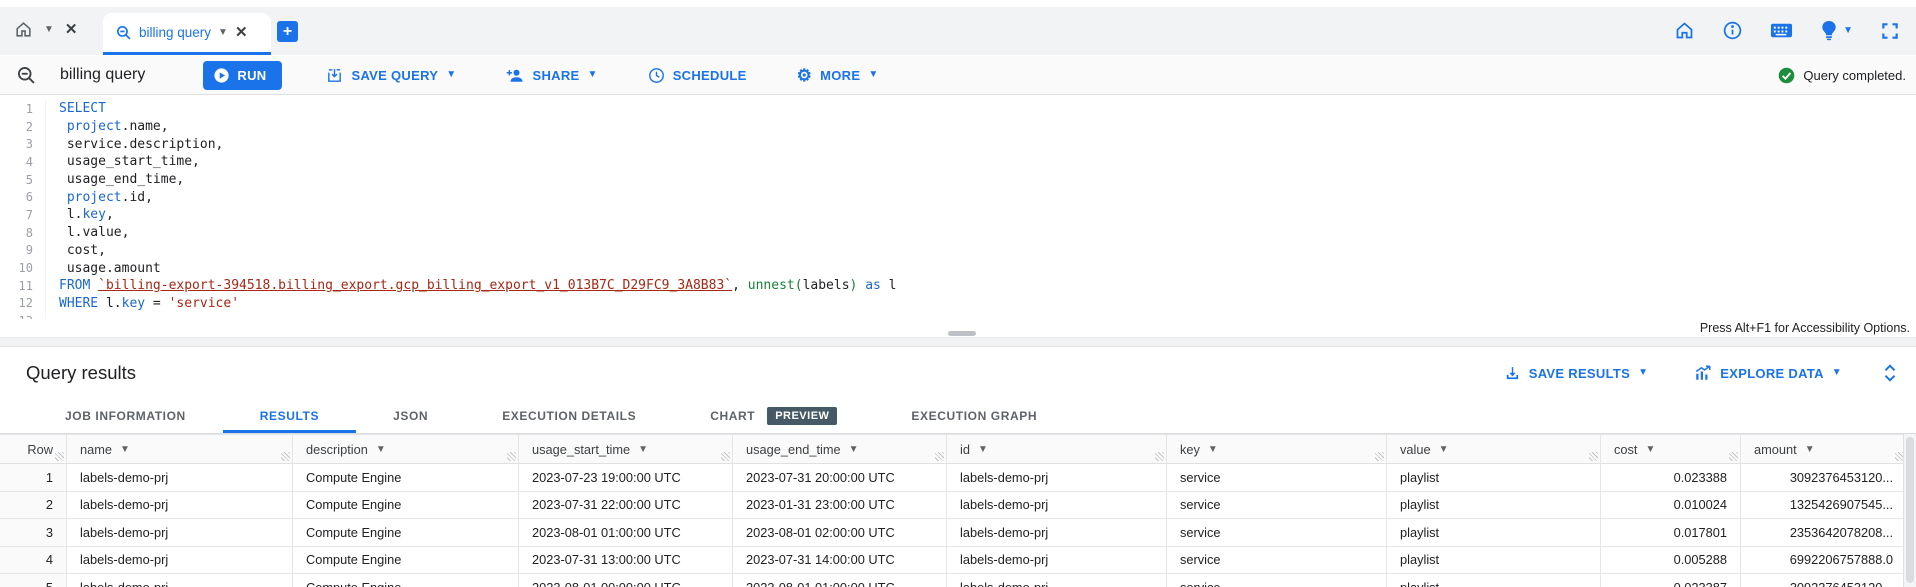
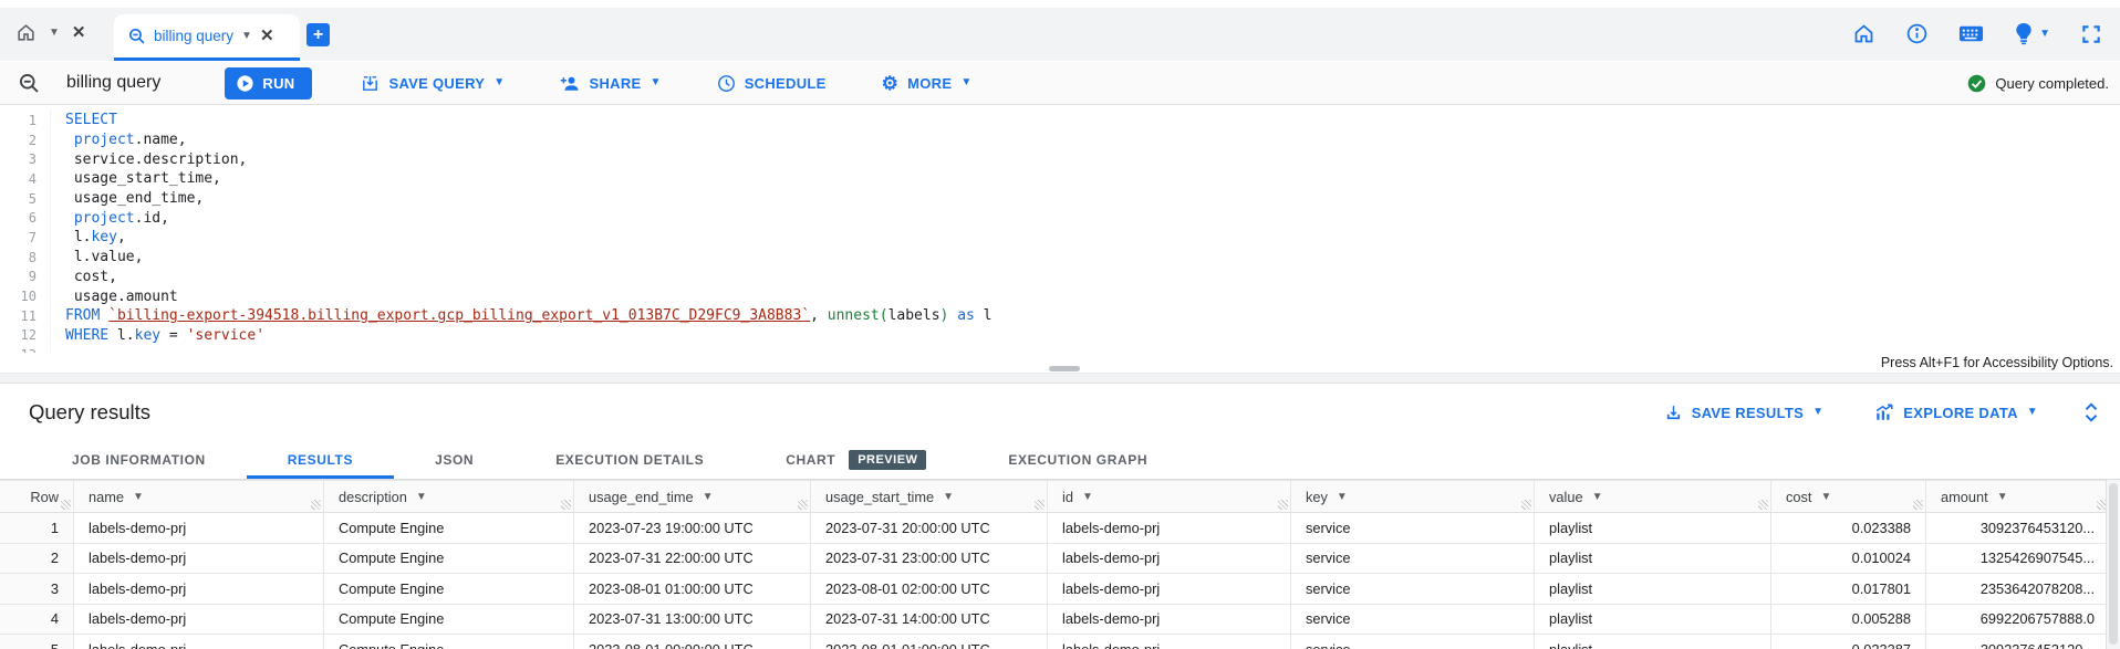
  ▼
  ✕
  billing query
  ▼
  ✕
  +
  ▼
  billing query
  RUN
  SAVE QUERY
  ▼
  SHARE
  ▼
  SCHEDULE
  ⚙
  MORE
  ▼
  Query completed.
  1
  SELECT
  2
  project.name,
  3
  service.description,
  4
  usage_start_time,
  5
  usage_end_time,
  6
  project.id,
  7
  l.key,
  8
  l.value,
  9
  cost,
  10
  usage.amount
  11
  FROM `billing-export-394518.billing_export.gcp_billing_export_v1_013B7C_D29FC9_3A8B83`, unnest(labels) as l
  12
  WHERE l.key = 'service'
  Press Alt+F1 for Accessibility Options.
  Query results
  SAVE RESULTS
  ▼
  EXPLORE DATA
  ▼
  JOB INFORMATION
  RESULTS
  JSON
  EXECUTION DETAILS
  CHART
  PREVIEW
  EXECUTION GRAPH
  Row
  name
  ▼
  description
  ▼
- usage_start_time
+ usage_end_time
  ▼
- usage_end_time
+ usage_start_time
  ▼
  id
  ▼
  key
  ▼
  value
  ▼
  cost
  ▼
  amount
  ▼
  1
  labels-demo-prj
  Compute Engine
  2023-07-23 19:00:00 UTC
  2023-07-31 20:00:00 UTC
  labels-demo-prj
  service
  playlist
  0.023388
  3092376453120...
  2
  labels-demo-prj
  Compute Engine
  2023-07-31 22:00:00 UTC
- 2023-01-31 23:00:00 UTC
+ 2023-07-31 23:00:00 UTC
  labels-demo-prj
  service
  playlist
  0.010024
  1325426907545...
  3
  labels-demo-prj
  Compute Engine
  2023-08-01 01:00:00 UTC
  2023-08-01 02:00:00 UTC
  labels-demo-prj
  service
  playlist
  0.017801
  2353642078208...
  4
  labels-demo-prj
  Compute Engine
  2023-07-31 13:00:00 UTC
  2023-07-31 14:00:00 UTC
  labels-demo-prj
  service
  playlist
  0.005288
  6992206757888.0
